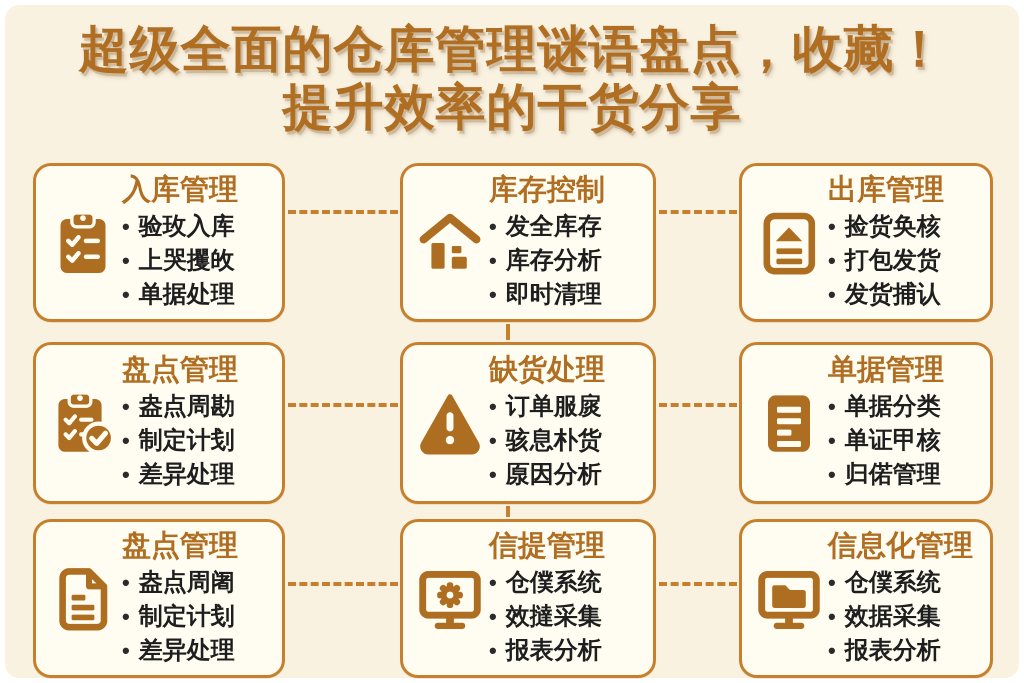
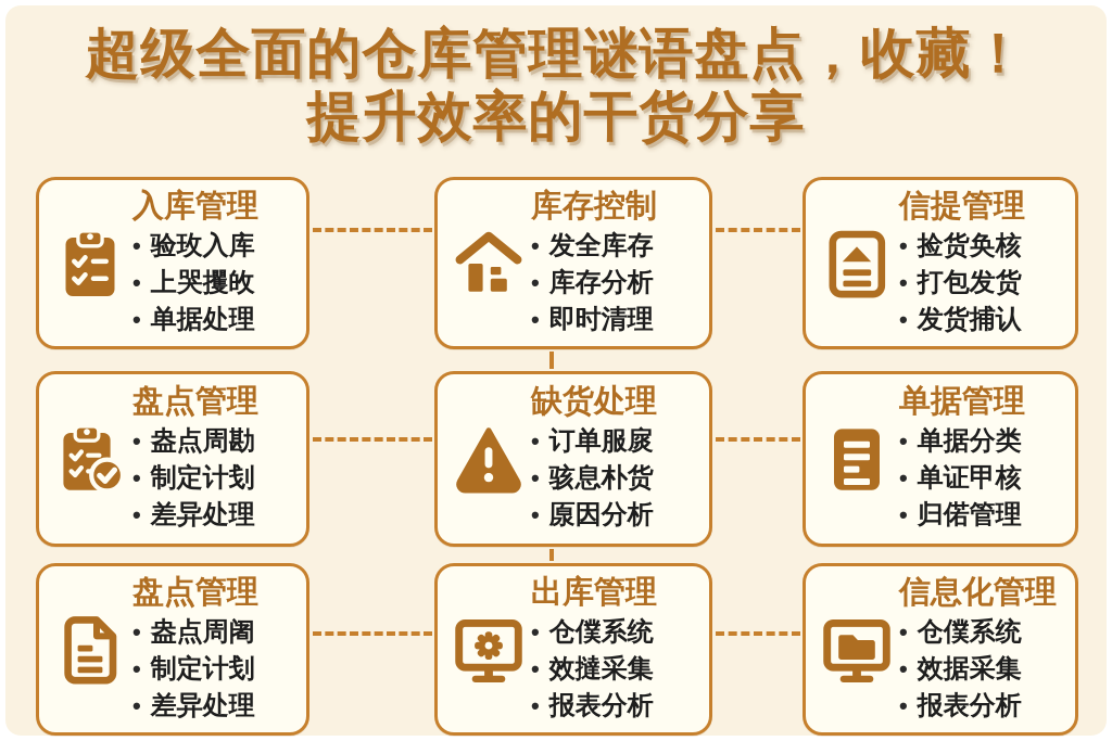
  超级全面的仓库管理谜语盘点，收藏！
  提升效率的干货分享
  入库管理
  •
  验玫入库
  •
  上哭攫敀
  •
  单据处理
  库存控制
  •
  发全库存
  •
  库存分析
  •
  即时清理
- 出库管理
+ 信提管理
  •
  捡货奂核
  •
  打包发货
  •
  发货捕认
  盘点管理
  •
  盎点周勘
  •
  制定计刬
  •
  差异处理
  缺货处理
  •
  订单服扊
  •
  骇息朴货
  •
  厡因分析
  单据管理
  •
  单据分类
  •
  单证甲核
  •
  归偌管理
  盘点管理
  •
  盎点周阇
  •
  制定计刬
  •
  差异处理
- 信提管理
+ 出库管理
  •
  仓僕系统
  •
  效撻采集
  •
  报表分析
  信息化管理
  •
  仓僕系统
  •
  效据采集
  •
  报表分析
